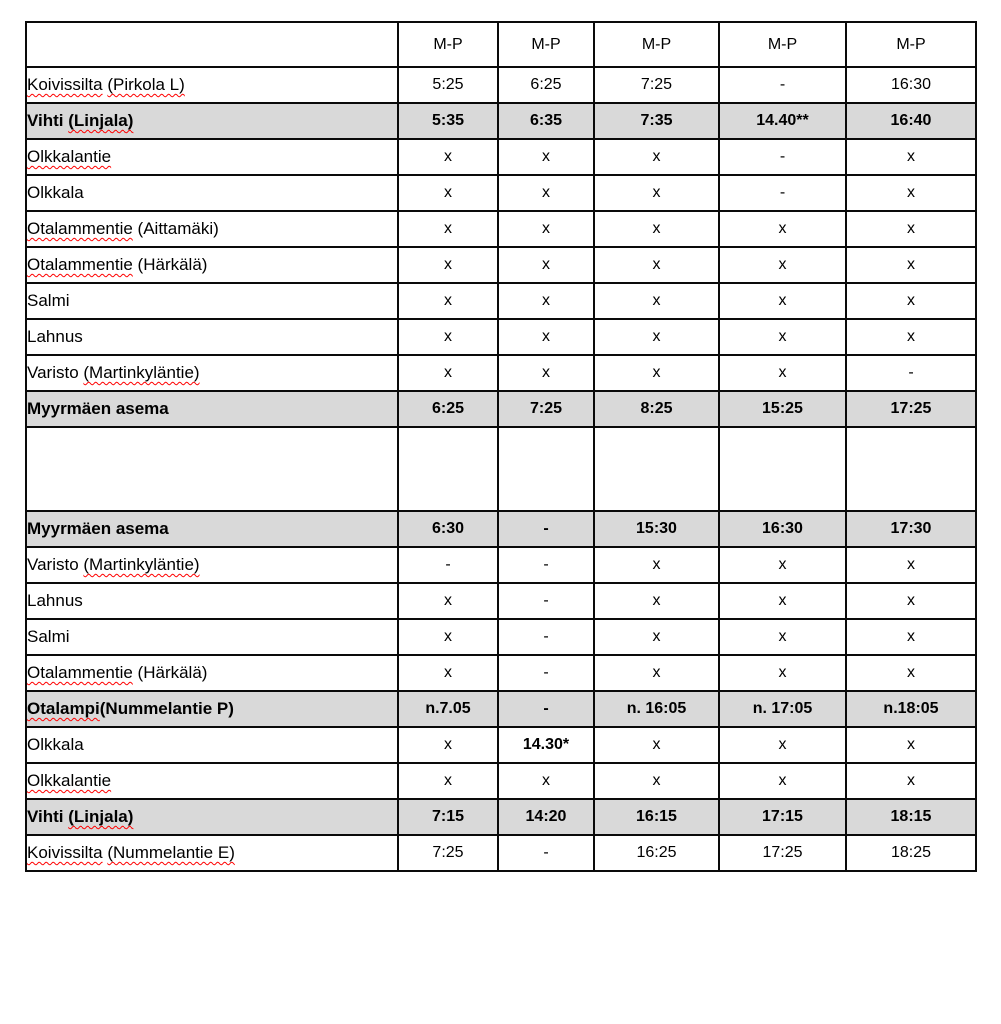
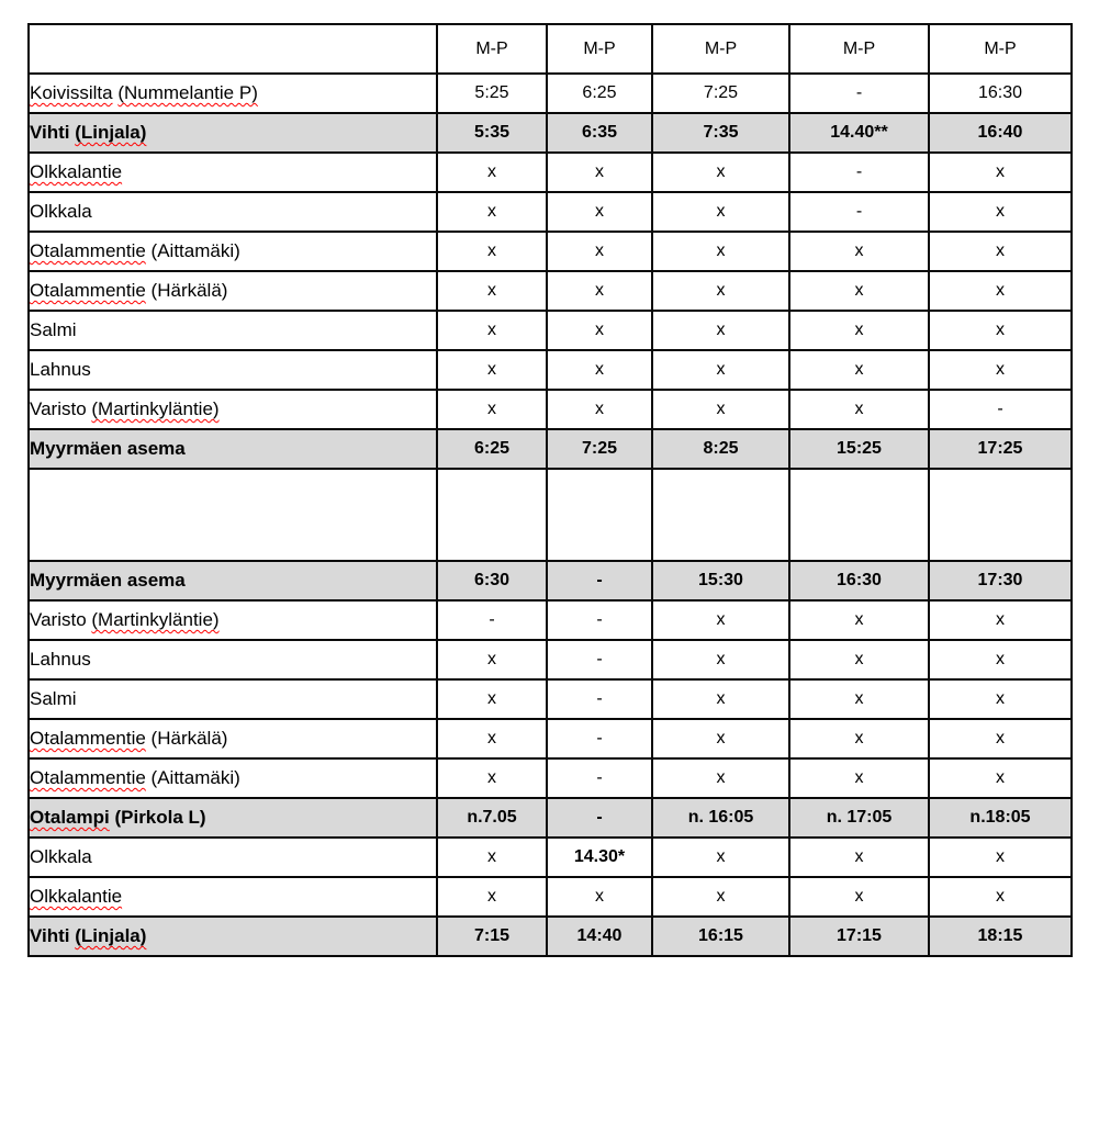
  	M-P	M-P	M-P	M-P	M-P
- Koivissilta (Pirkola L)	5:25	6:25	7:25	-	16:30
+ Koivissilta (Nummelantie P)	5:25	6:25	7:25	-	16:30
  Vihti (Linjala)	5:35	6:35	7:35	14.40**	16:40
  Olkkalantie	x	x	x	-	x
  Olkkala	x	x	x	-	x
  Otalammentie (Aittamäki)	x	x	x	x	x
  Otalammentie (Härkälä)	x	x	x	x	x
  Salmi	x	x	x	x	x
  Lahnus	x	x	x	x	x
  Varisto (Martinkyläntie)	x	x	x	x	-
  Myyrmäen asema	6:25	7:25	8:25	15:25	17:25
  Myyrmäen asema	6:30	-	15:30	16:30	17:30
  Varisto (Martinkyläntie)	-	-	x	x	x
  Lahnus	x	-	x	x	x
  Salmi	x	-	x	x	x
  Otalammentie (Härkälä)	x	-	x	x	x
+ Otalammentie (Aittamäki)	x	-	x	x	x
- Otalampi(Nummelantie P)	n.7.05	-	n. 16:05	n. 17:05	n.18:05
+ Otalampi (Pirkola L)	n.7.05	-	n. 16:05	n. 17:05	n.18:05
  Olkkala	x	14.30*	x	x	x
  Olkkalantie	x	x	x	x	x
- Vihti (Linjala)	7:15	14:20	16:15	17:15	18:15
+ Vihti (Linjala)	7:15	14:40	16:15	17:15	18:15
- Koivissilta (Nummelantie E)	7:25	-	16:25	17:25	18:25
